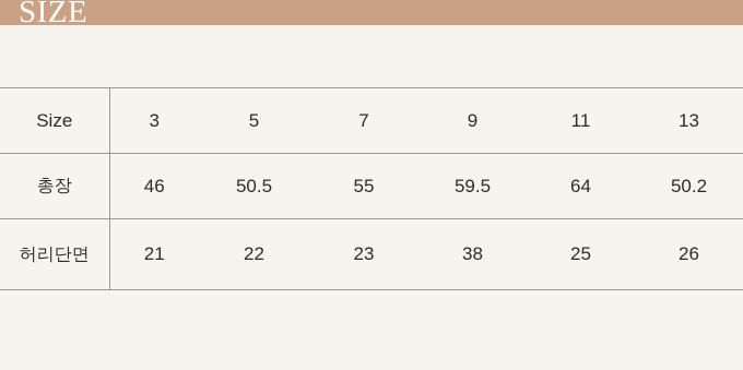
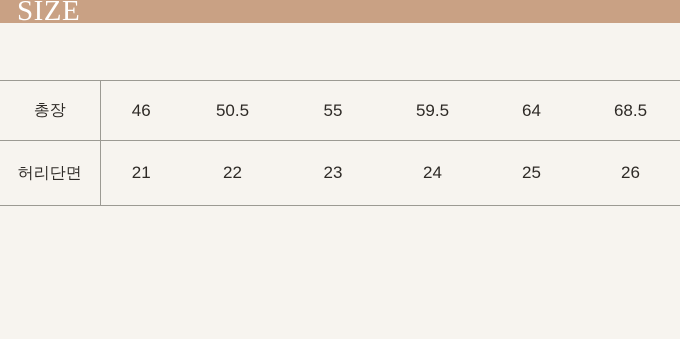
  SIZE
- Size	3	5	7	9	11	13
- 총장	46	50.5	55	59.5	64	50.2
+ 총장	46	50.5	55	59.5	64	68.5
- 허리단면	21	22	23	38	25	26
+ 허리단면	21	22	23	24	25	26
